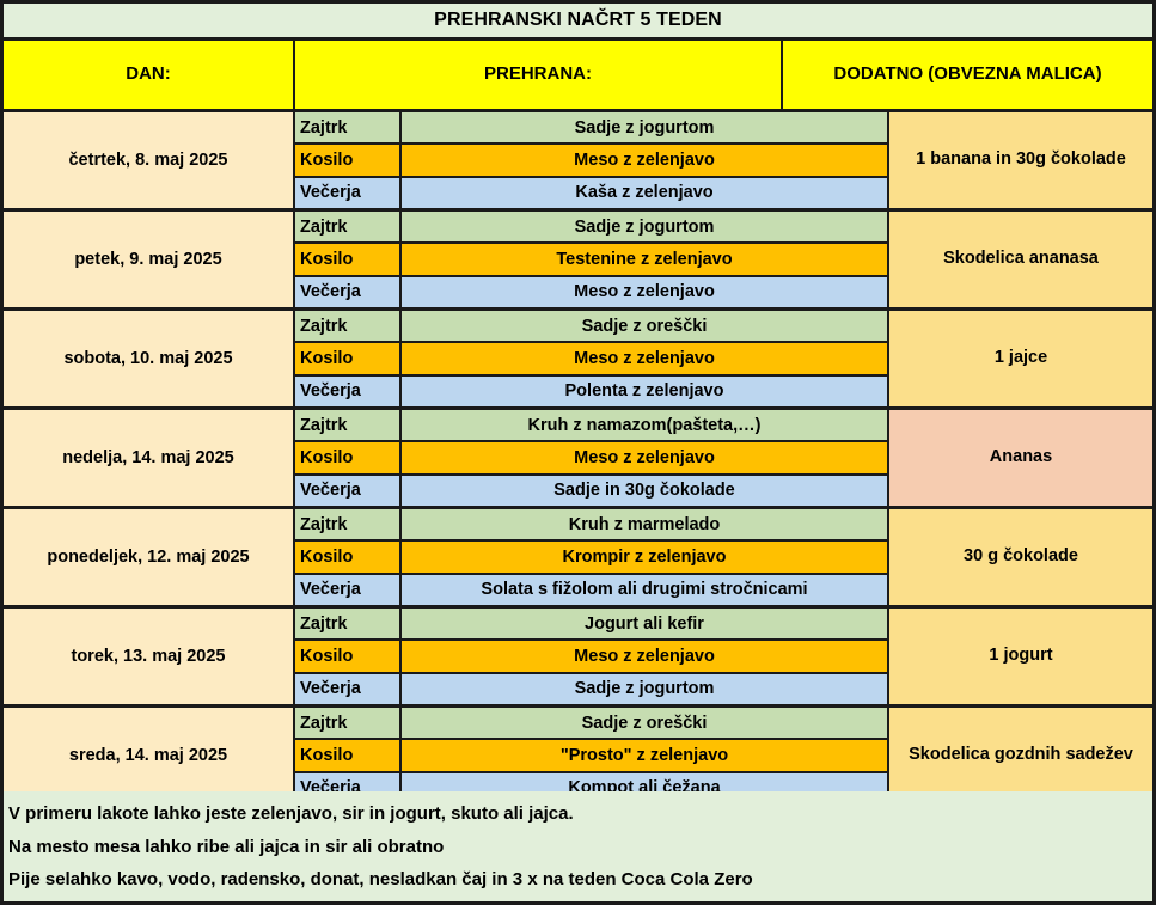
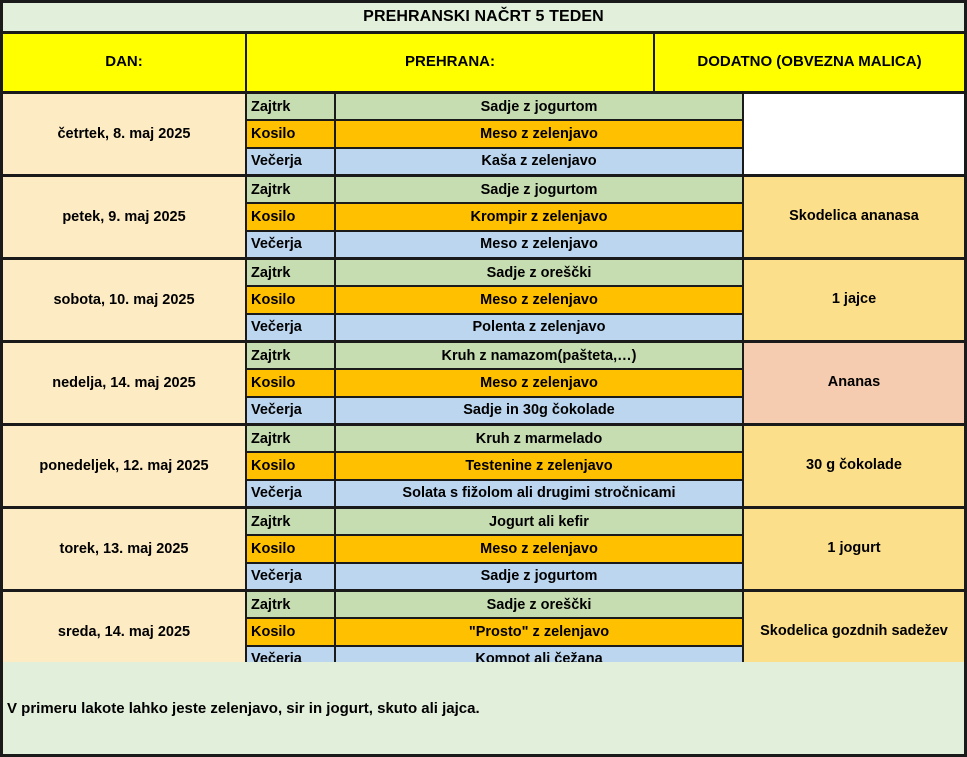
  PREHRANSKI NAČRT 5 TEDEN
  DAN:
  PREHRANA:
  DODATNO (OBVEZNA MALICA)
  četrtek, 8. maj 2025
  Zajtrk
  Sadje z jogurtom
  Kosilo
  Meso z zelenjavo
  Večerja
  Kaša z zelenjavo
- 1 banana in 30g čokolade
  petek, 9. maj 2025
  Zajtrk
  Sadje z jogurtom
  Kosilo
- Testenine z zelenjavo
+ Krompir z zelenjavo
  Večerja
  Meso z zelenjavo
  Skodelica ananasa
  sobota, 10. maj 2025
  Zajtrk
  Sadje z oreščki
  Kosilo
  Meso z zelenjavo
  Večerja
  Polenta z zelenjavo
  1 jajce
  nedelja, 14. maj 2025
  Zajtrk
  Kruh z namazom(pašteta,…)
  Kosilo
  Meso z zelenjavo
  Večerja
  Sadje in 30g čokolade
  Ananas
  ponedeljek, 12. maj 2025
  Zajtrk
  Kruh z marmelado
  Kosilo
- Krompir z zelenjavo
+ Testenine z zelenjavo
  Večerja
  Solata s fižolom ali drugimi stročnicami
  30 g čokolade
  torek, 13. maj 2025
  Zajtrk
  Jogurt ali kefir
  Kosilo
  Meso z zelenjavo
  Večerja
  Sadje z jogurtom
  1 jogurt
  sreda, 14. maj 2025
  Zajtrk
  Sadje z oreščki
  Kosilo
  "Prosto" z zelenjavo
  Večerja
  Kompot ali čežana
  Skodelica gozdnih sadežev
  V primeru lakote lahko jeste zelenjavo, sir in jogurt, skuto ali jajca.
- Na mesto mesa lahko ribe ali jajca in sir ali obratno
- Pije selahko kavo, vodo, radensko, donat, nesladkan čaj in 3 x na teden Coca Cola Zero
